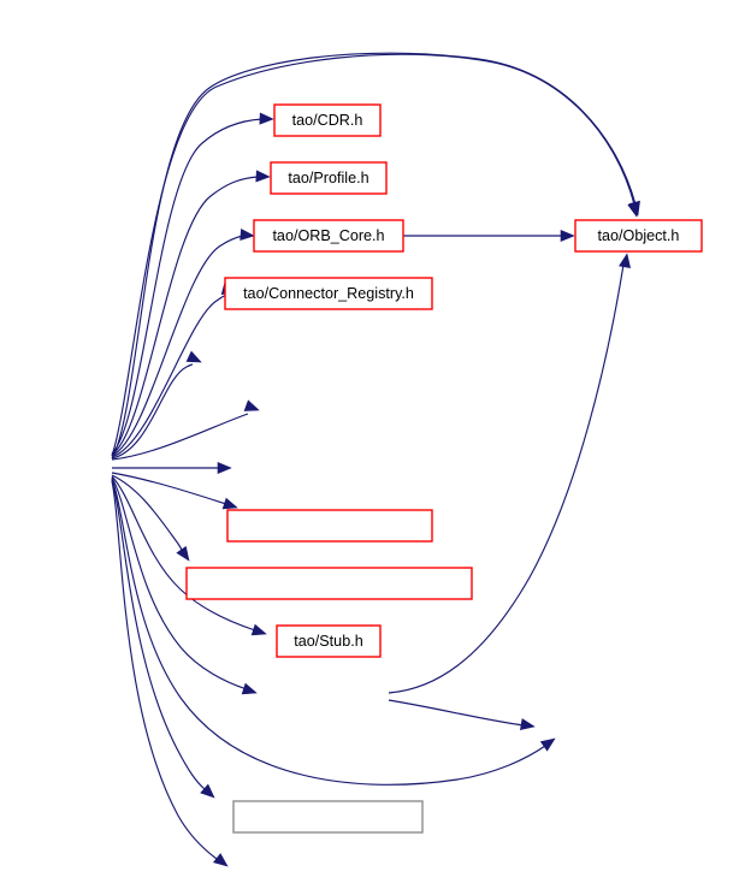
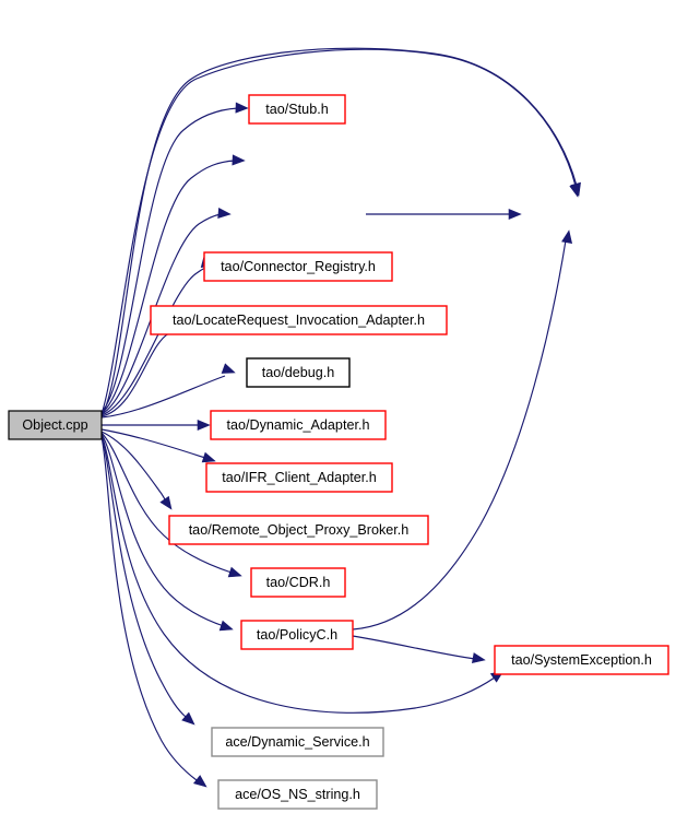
+ Object.cpp
- tao/CDR.h
+ tao/Stub.h
- tao/Profile.h
- tao/ORB_Core.h
- tao/Object.h
  tao/Connector_Registry.h
+ tao/LocateRequest_Invocation_Adapter.h
+ tao/debug.h
+ tao/Dynamic_Adapter.h
+ tao/IFR_Client_Adapter.h
+ tao/Remote_Object_Proxy_Broker.h
- tao/Stub.h
+ tao/CDR.h
+ tao/PolicyC.h
+ tao/SystemException.h
+ ace/Dynamic_Service.h
+ ace/OS_NS_string.h
